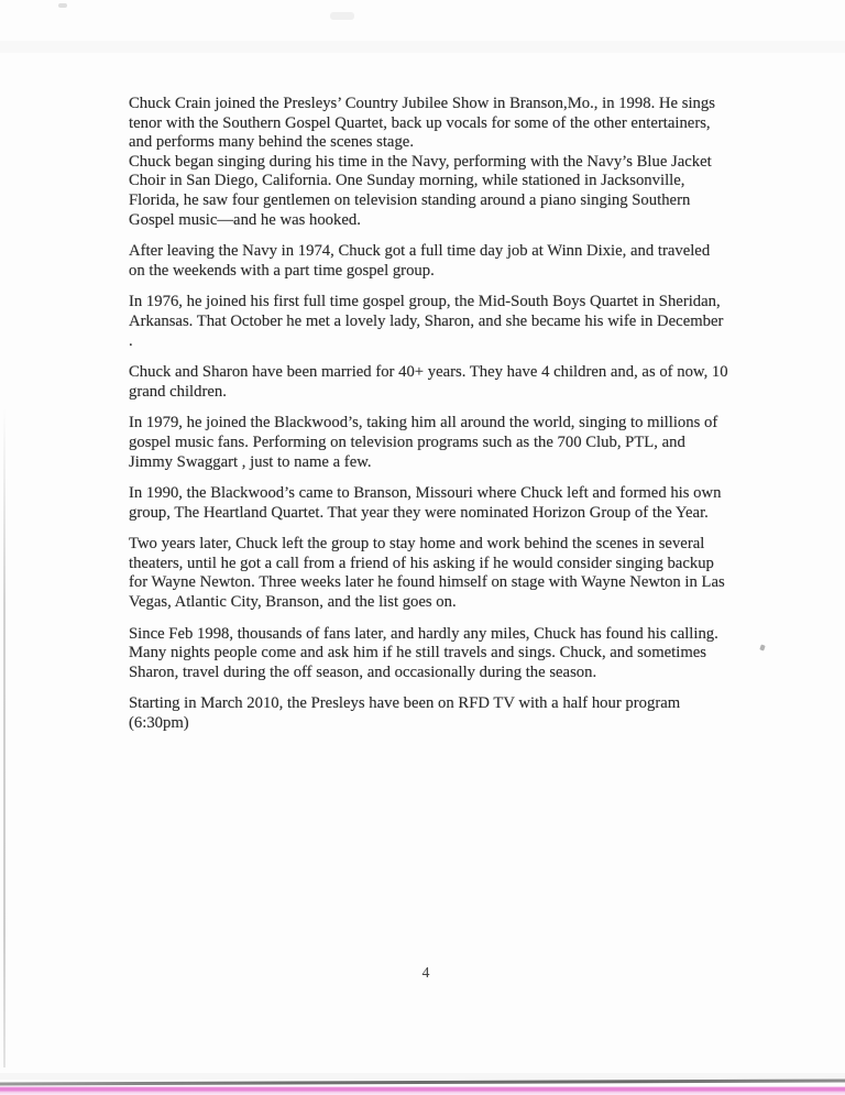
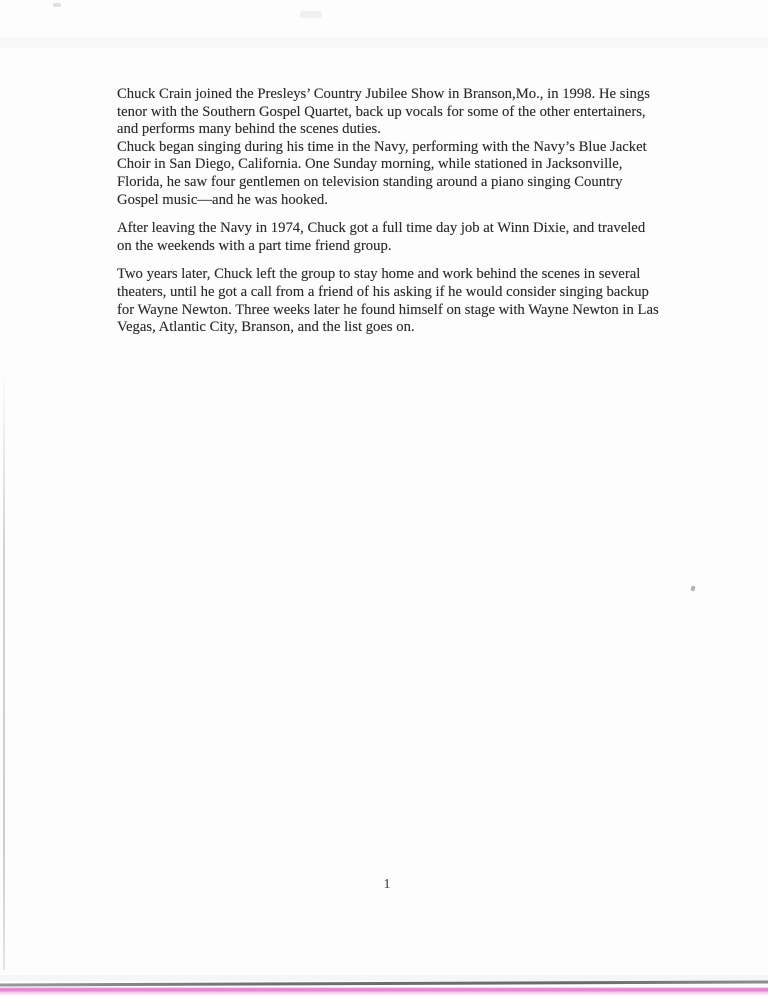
- Chuck Crain joined the Presleys’ Country Jubilee Show in Branson,Mo., in 1998. He sings tenor with the Southern Gospel Quartet, back up vocals for some of the other entertainers, and performs many behind the scenes stage.
+ Chuck Crain joined the Presleys’ Country Jubilee Show in Branson,Mo., in 1998. He sings tenor with the Southern Gospel Quartet, back up vocals for some of the other entertainers, and performs many behind the scenes duties.
- Chuck began singing during his time in the Navy, performing with the Navy’s Blue Jacket Choir in San Diego, California. One Sunday morning, while stationed in Jacksonville, Florida, he saw four gentlemen on television standing around a piano singing Southern Gospel music—and he was hooked.
+ Chuck began singing during his time in the Navy, performing with the Navy’s Blue Jacket Choir in San Diego, California. One Sunday morning, while stationed in Jacksonville, Florida, he saw four gentlemen on television standing around a piano singing Country Gospel music—and he was hooked.
- After leaving the Navy in 1974, Chuck got a full time day job at Winn Dixie, and traveled on the weekends with a part time gospel group.
+ After leaving the Navy in 1974, Chuck got a full time day job at Winn Dixie, and traveled on the weekends with a part time friend group.
- In 1976, he joined his first full time gospel group, the Mid-South Boys Quartet in Sheridan, Arkansas. That October he met a lovely lady, Sharon, and she became his wife in December .
- Chuck and Sharon have been married for 40+ years. They have 4 children and, as of now, 10 grand children.
- In 1979, he joined the Blackwood’s, taking him all around the world, singing to millions of gospel music fans. Performing on television programs such as the 700 Club, PTL, and Jimmy Swaggart , just to name a few.
- In 1990, the Blackwood’s came to Branson, Missouri where Chuck left and formed his own group, The Heartland Quartet. That year they were nominated Horizon Group of the Year.
  Two years later, Chuck left the group to stay home and work behind the scenes in several theaters, until he got a call from a friend of his asking if he would consider singing backup for Wayne Newton. Three weeks later he found himself on stage with Wayne Newton in Las Vegas, Atlantic City, Branson, and the list goes on.
- Since Feb 1998, thousands of fans later, and hardly any miles, Chuck has found his calling. Many nights people come and ask him if he still travels and sings. Chuck, and sometimes Sharon, travel during the off season, and occasionally during the season.
- Starting in March 2010, the Presleys have been on RFD TV with a half hour program (6:30pm)
- 4
+ 1
